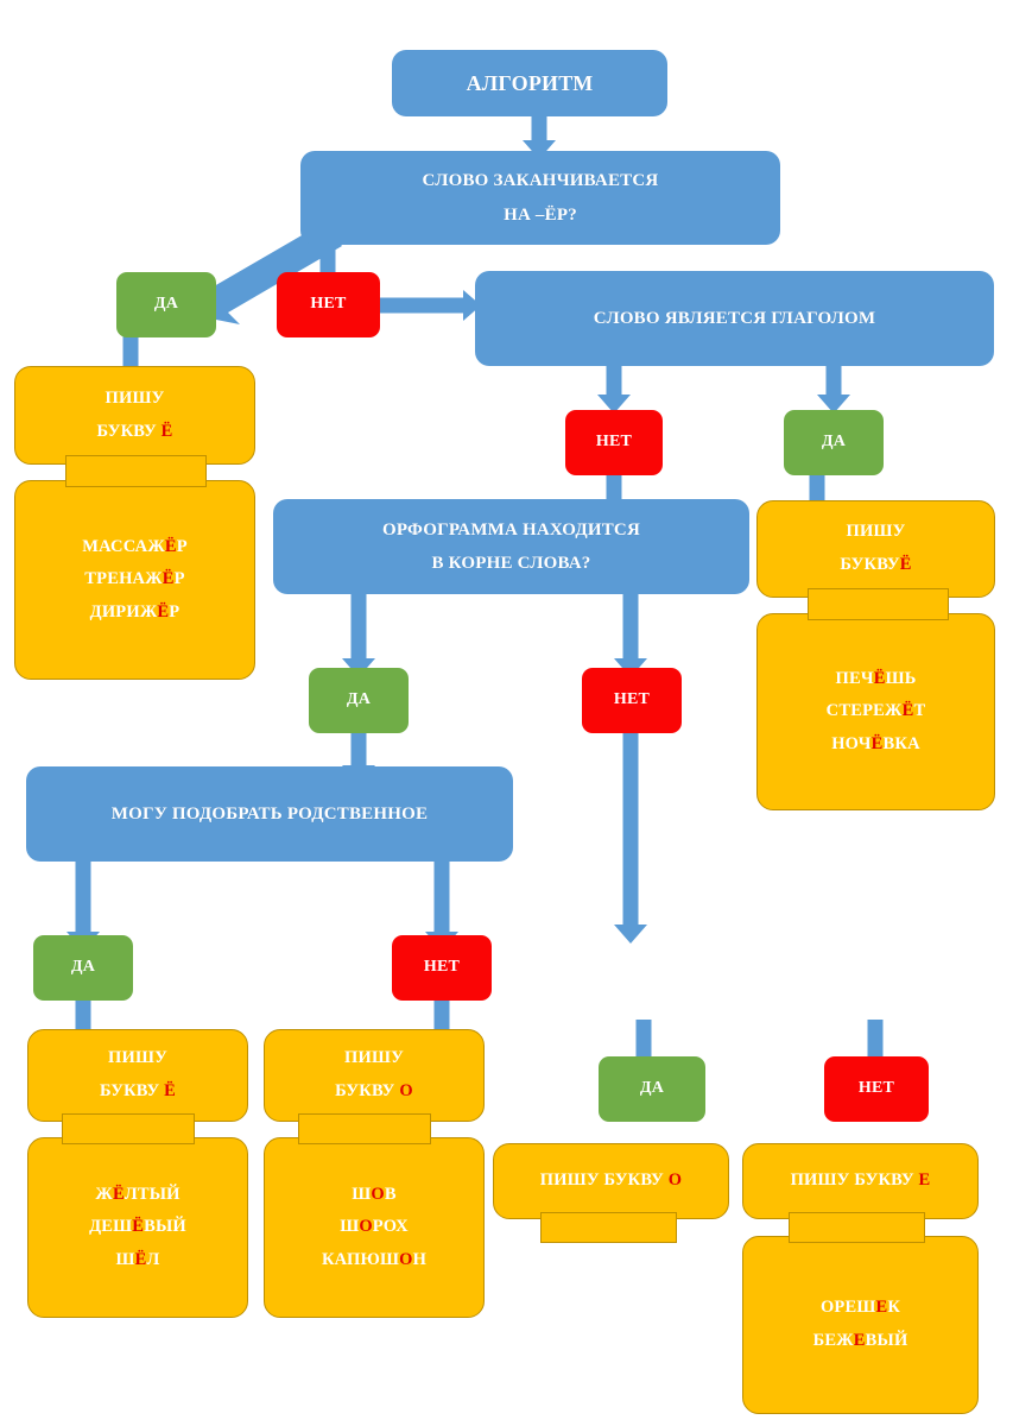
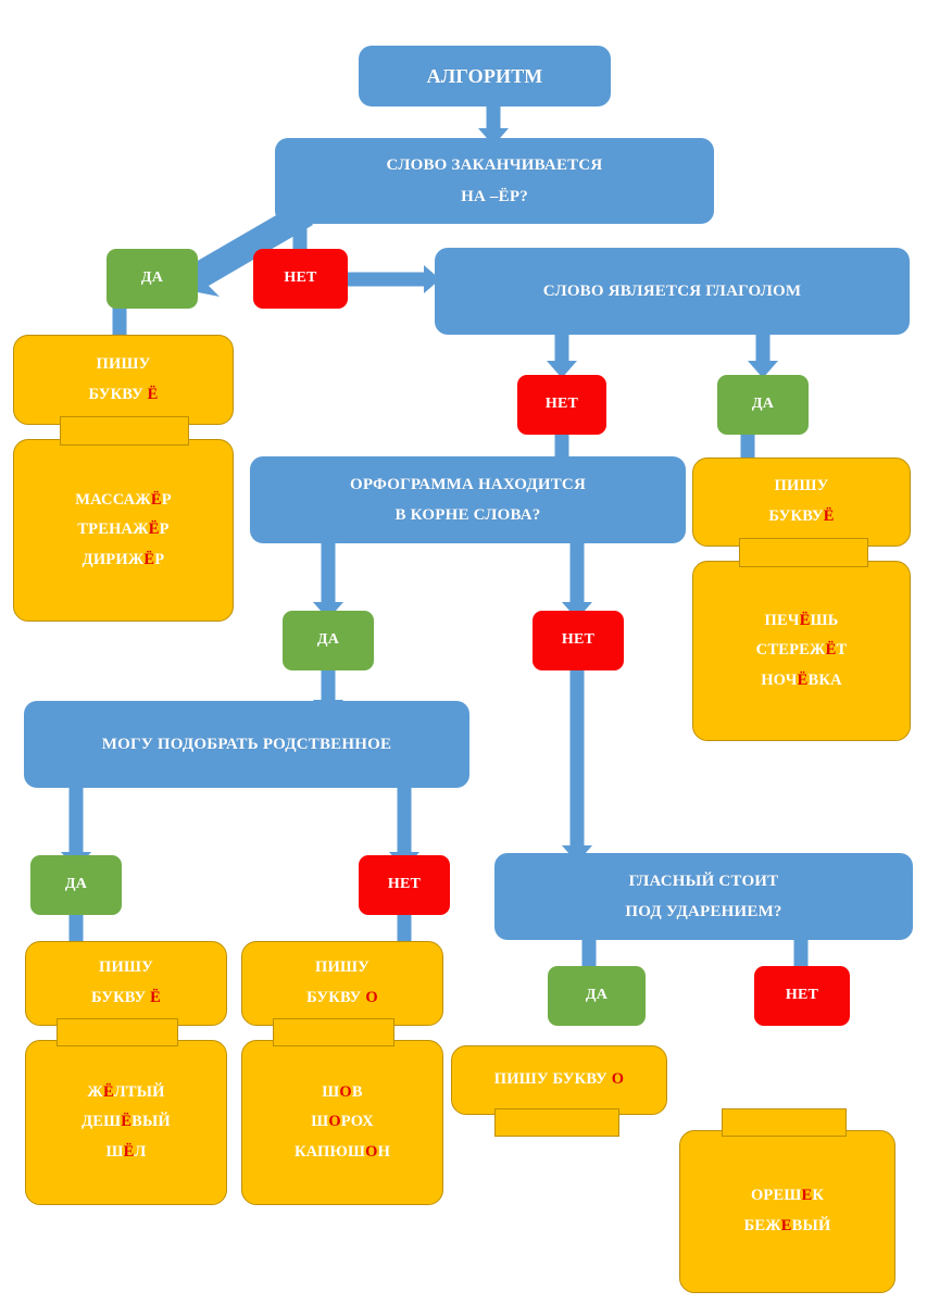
  АЛГОРИТМ
  СЛОВО ЗАКАНЧИВАЕТСЯ
  НА –ЁР?
  ДА
  НЕТ
  СЛОВО ЯВЛЯЕТСЯ ГЛАГОЛОМ
  НЕТ
  ДА
  ПИШУ
  БУКВУ Ё
  МАССАЖЁР
  ТРЕНАЖЁР
  ДИРИЖЁР
  ПИШУ
  БУКВУЁ
  ПЕЧЁШЬ
  СТЕРЕЖЁТ
  НОЧЁВКА
  ОРФОГРАММА НАХОДИТСЯ
  В КОРНЕ СЛОВА?
  ДА
  НЕТ
  МОГУ ПОДОБРАТЬ РОДСТВЕННОЕ
  ДА
  НЕТ
  ПИШУ
  БУКВУ Ё
  ЖЁЛТЫЙ
  ДЕШЁВЫЙ
  ШЁЛ
  ПИШУ
  БУКВУ О
  ШОВ
  ШОРОХ
  КАПЮШОН
+ ГЛАСНЫЙ СТОИТ
+ ПОД УДАРЕНИЕМ?
  ДА
  НЕТ
  ПИШУ БУКВУ О
- ПИШУ БУКВУ Е
  ОРЕШЕК
  БЕЖЕВЫЙ
